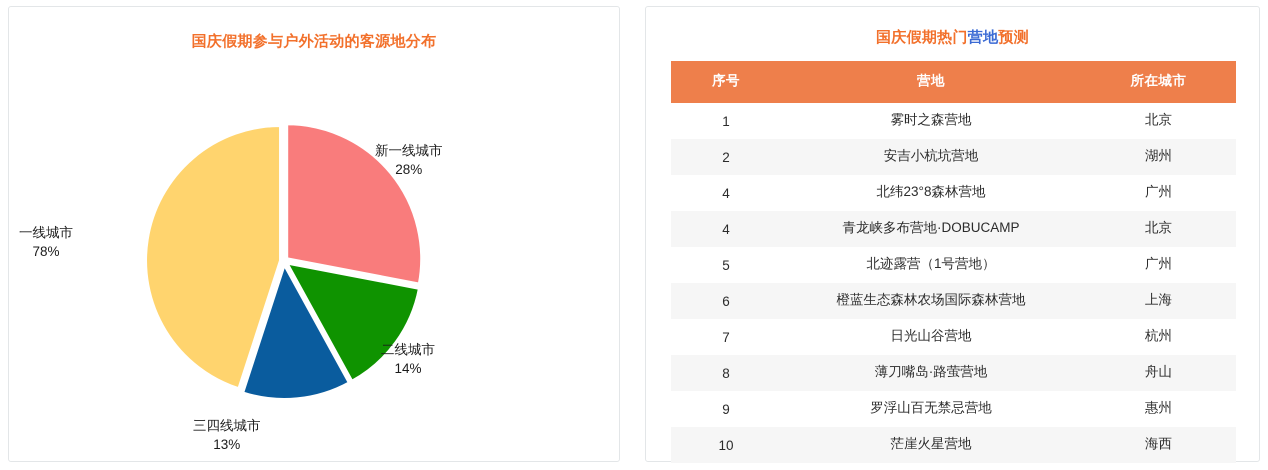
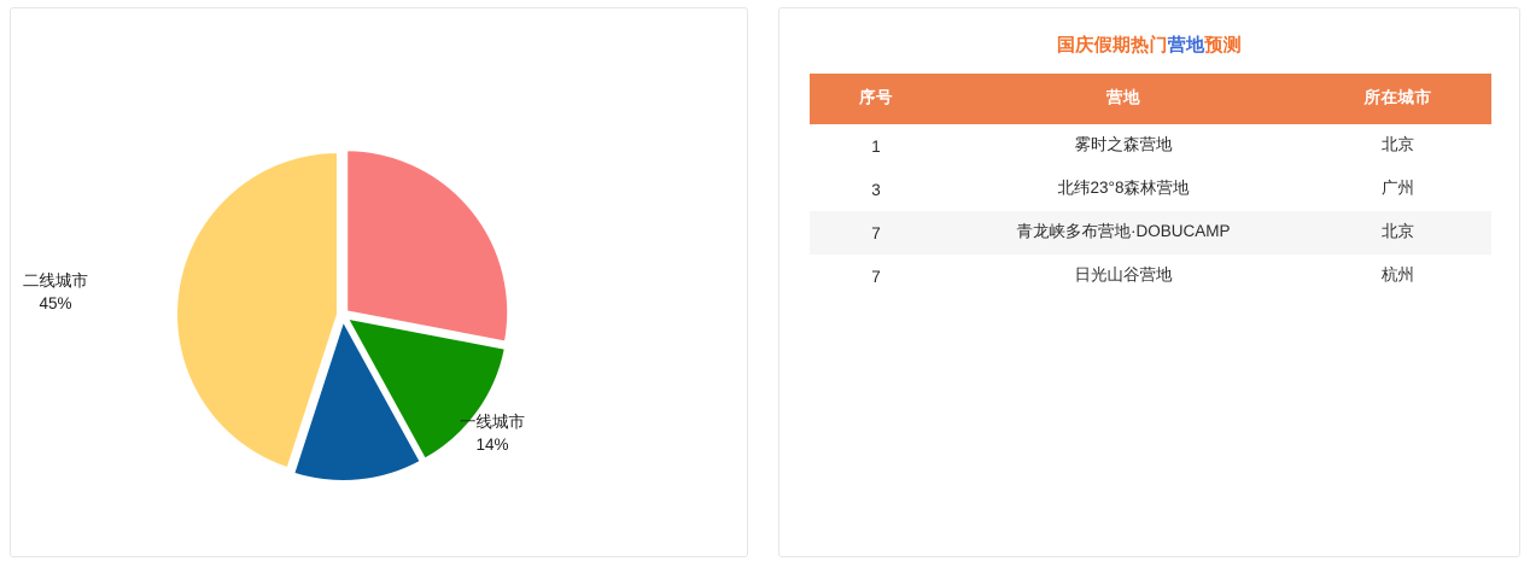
- 国庆假期参与户外活动的客源地分布
- 新一线城市
- 28%
- 二线城市
+ 一线城市
  14%
- 三四线城市
- 13%
- 一线城市
+ 二线城市
- 78%
+ 45%
  国庆假期热门营地预测
  序号	营地	所在城市
  1	雾时之森营地	北京
- 2	安吉小杭坑营地	湖州
- 4	北纬23°8森林营地	广州
+ 3	北纬23°8森林营地	广州
- 4	青龙峡多布营地·DOBUCAMP	北京
+ 7	青龙峡多布营地·DOBUCAMP	北京
- 5	北迹露营（1号营地）	广州
- 6	橙蓝生态森林农场国际森林营地	上海
  7	日光山谷营地	杭州
- 8	薄刀嘴岛·路萤营地	舟山
- 9	罗浮山百无禁忌营地	惠州
- 10	茫崖火星营地	海西
